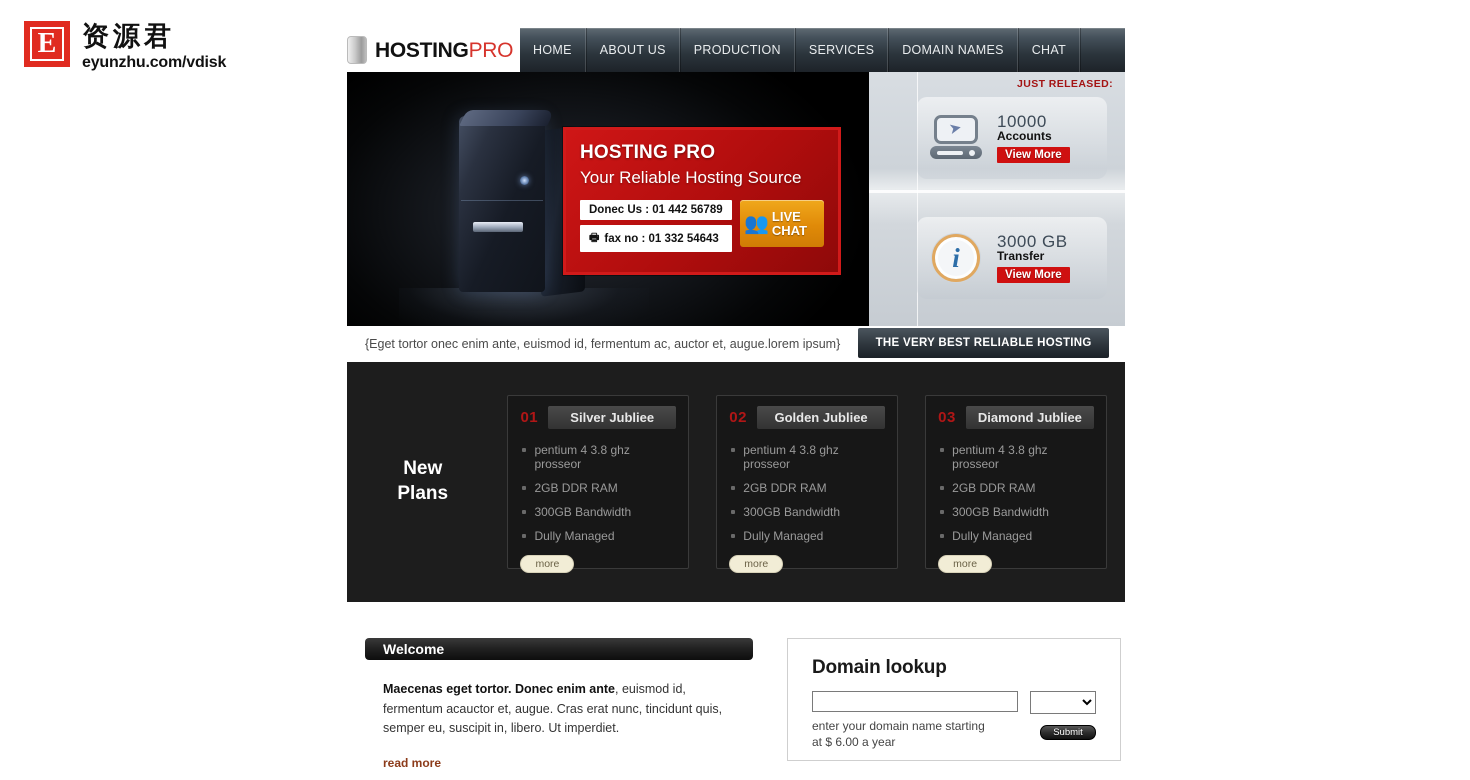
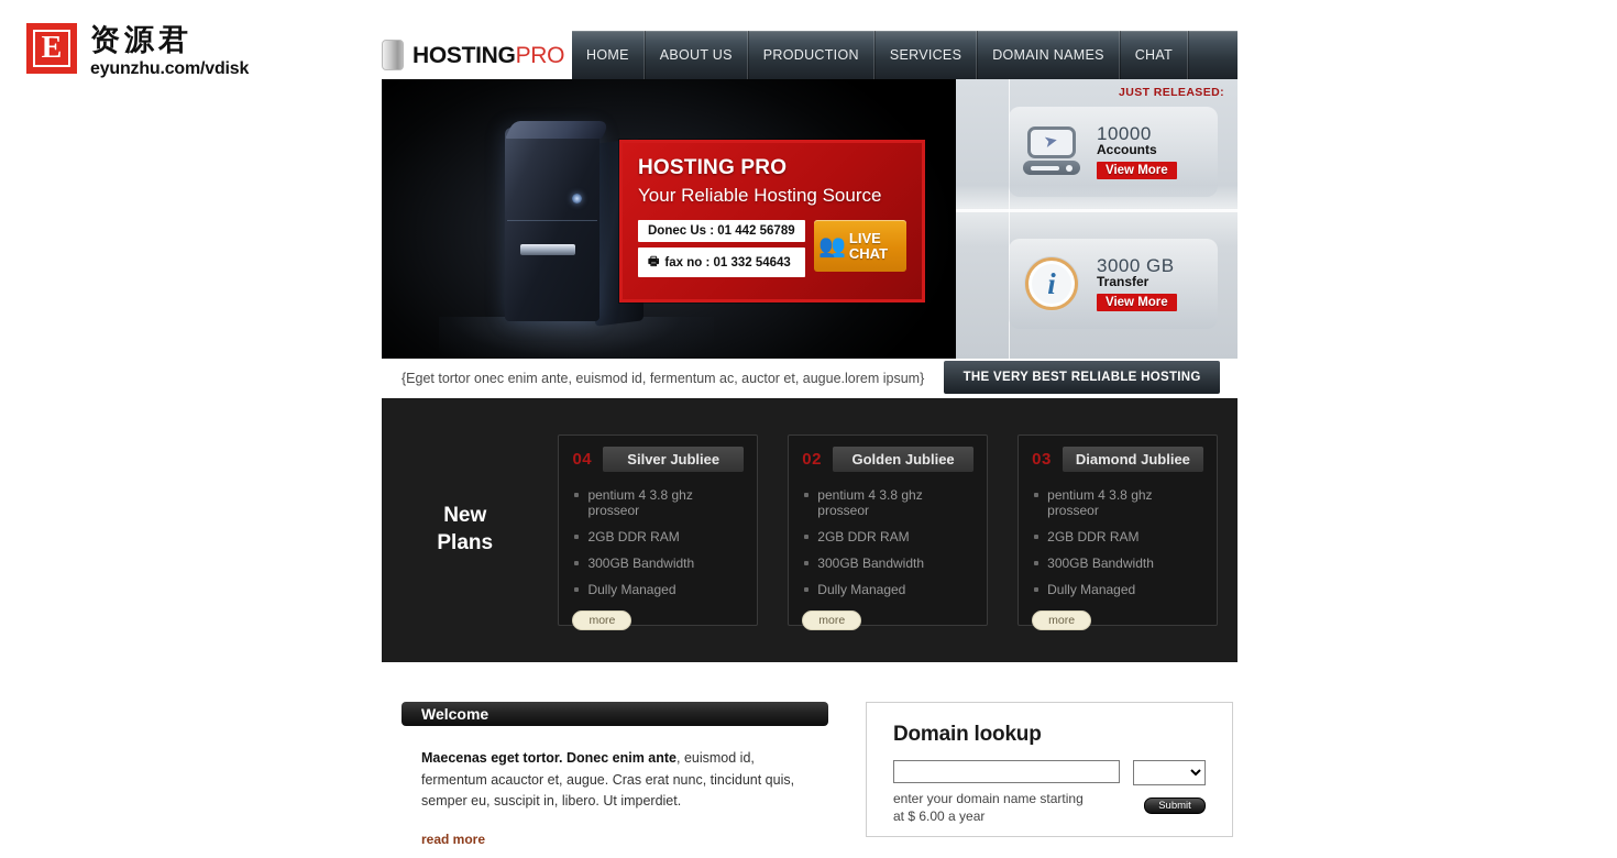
  E
  资源君
  eyunzhu.com/vdisk
  HOSTINGPRO
  HOME
  ABOUT US
  PRODUCTION
  SERVICES
  DOMAIN NAMES
  CHAT
  HOSTING PRO
  Your Reliable Hosting Source
  Donec Us : 01 442 56789
  🖶
  fax no : 01 332 54643
  👥
  LIVE
  CHAT
  JUST RELEASED:
  10000
  Accounts
  View More
  i
  3000 GB
  Transfer
  View More
  {Eget tortor onec enim ante, euismod id, fermentum ac, auctor et, augue.lorem ipsum}
  THE VERY BEST RELIABLE HOSTING
  New
  Plans
- 01
+ 04
  Silver Jubliee
  pentium 4 3.8 ghz prosseor
  2GB DDR RAM
  300GB Bandwidth
  Dully Managed
  more
  02
  Golden Jubliee
  pentium 4 3.8 ghz prosseor
  2GB DDR RAM
  300GB Bandwidth
  Dully Managed
  more
  03
  Diamond Jubliee
  pentium 4 3.8 ghz prosseor
  2GB DDR RAM
  300GB Bandwidth
  Dully Managed
  more
  Welcome
  Maecenas eget tortor. Donec enim ante, euismod id, fermentum acauctor et, augue. Cras erat nunc, tincidunt quis, semper eu, suscipit in, libero. Ut imperdiet.
  read more
  Domain lookup
  enter your domain name starting
  at $ 6.00 a year
  Submit
